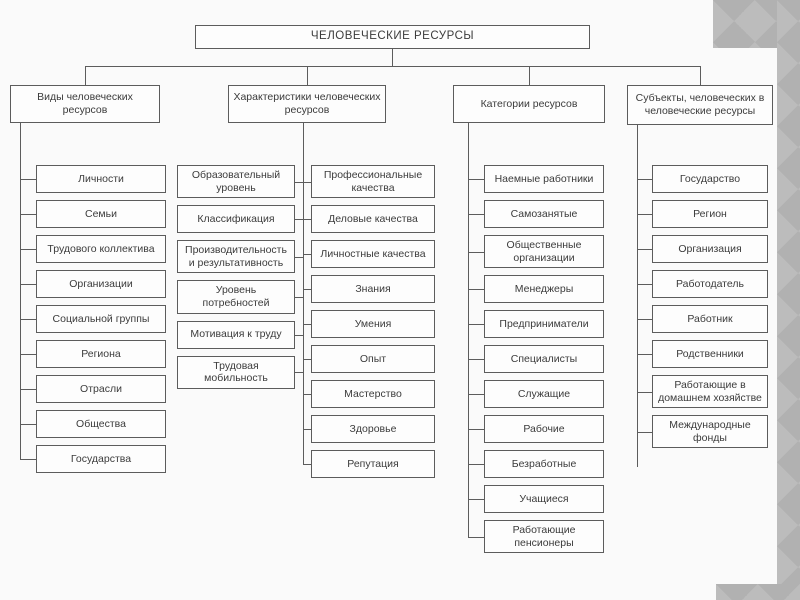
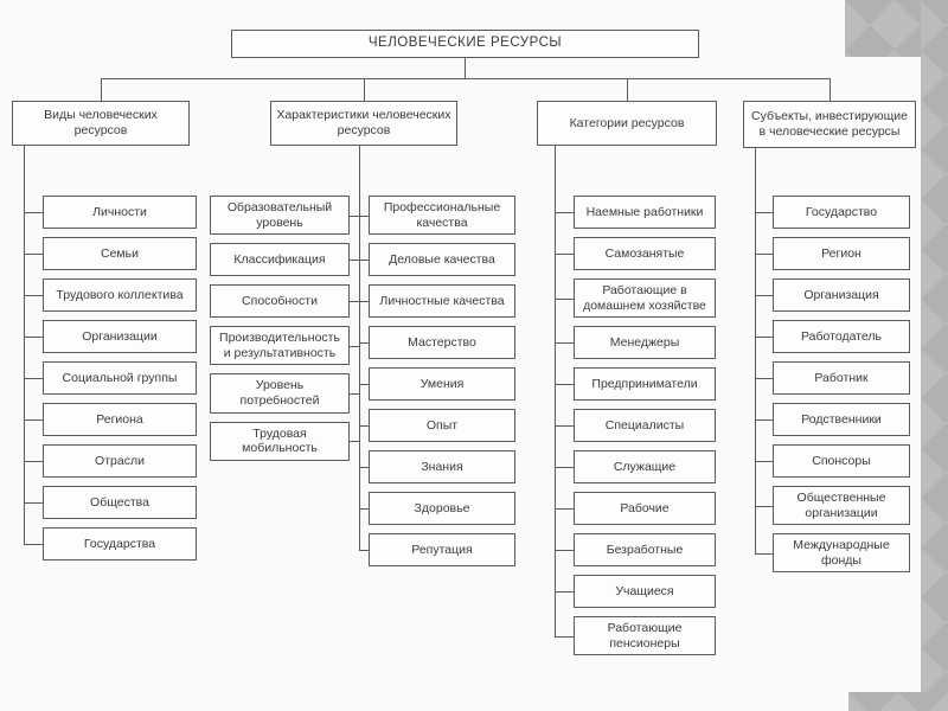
  ЧЕЛОВЕЧЕСКИЕ РЕСУРСЫ
  Виды человеческих ресурсов
  Характеристики человеческих ресурсов
  Категории ресурсов
- Субъекты, человеческих в человеческие ресурсы
+ Субъекты, инвестирующие в человеческие ресурсы
  Личности
  Семьи
  Трудового коллектива
  Организации
  Социальной группы
  Региона
  Отрасли
  Общества
  Государства
  Образовательный уровень
  Классификация
+ Способности
  Производительность и результативность
  Уровень потребностей
- Мотивация к труду
  Трудовая мобильность
  Профессиональные качества
  Деловые качества
  Личностные качества
- Знания
+ Мастерство
  Умения
  Опыт
- Мастерство
+ Знания
  Здоровье
  Репутация
  Наемные работники
  Самозанятые
- Общественные организации
+ Работающие в домашнем хозяйстве
  Менеджеры
  Предприниматели
  Специалисты
  Служащие
  Рабочие
  Безработные
  Учащиеся
  Работающие пенсионеры
  Государство
  Регион
  Организация
  Работодатель
  Работник
  Родственники
+ Спонсоры
- Работающие в домашнем хозяйстве
+ Общественные организации
  Международные фонды
